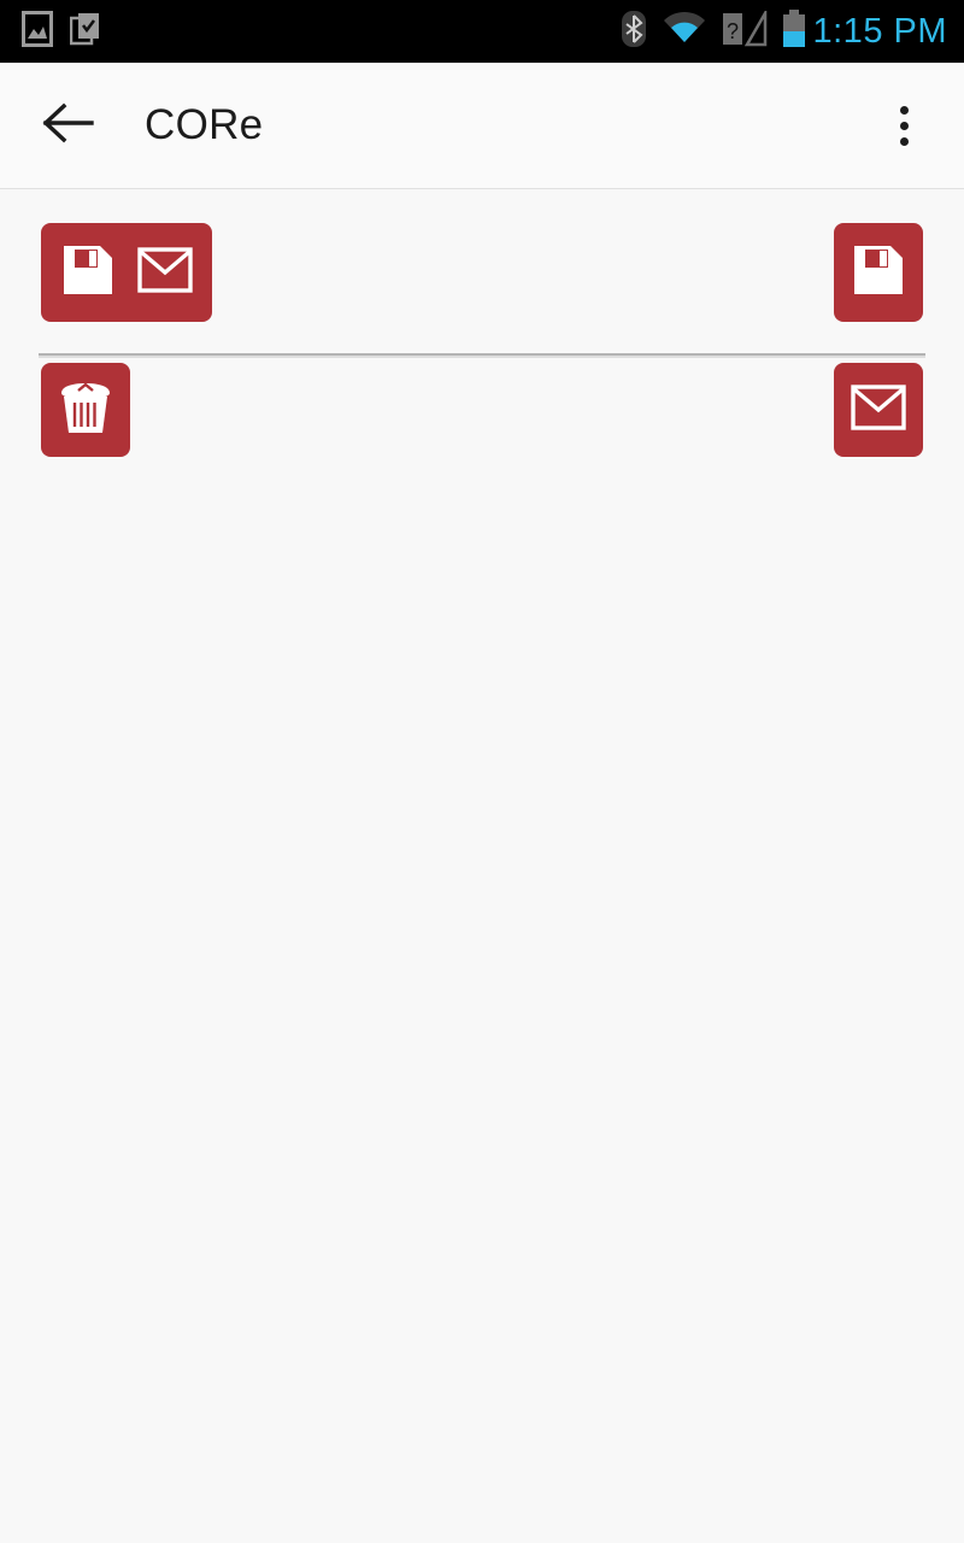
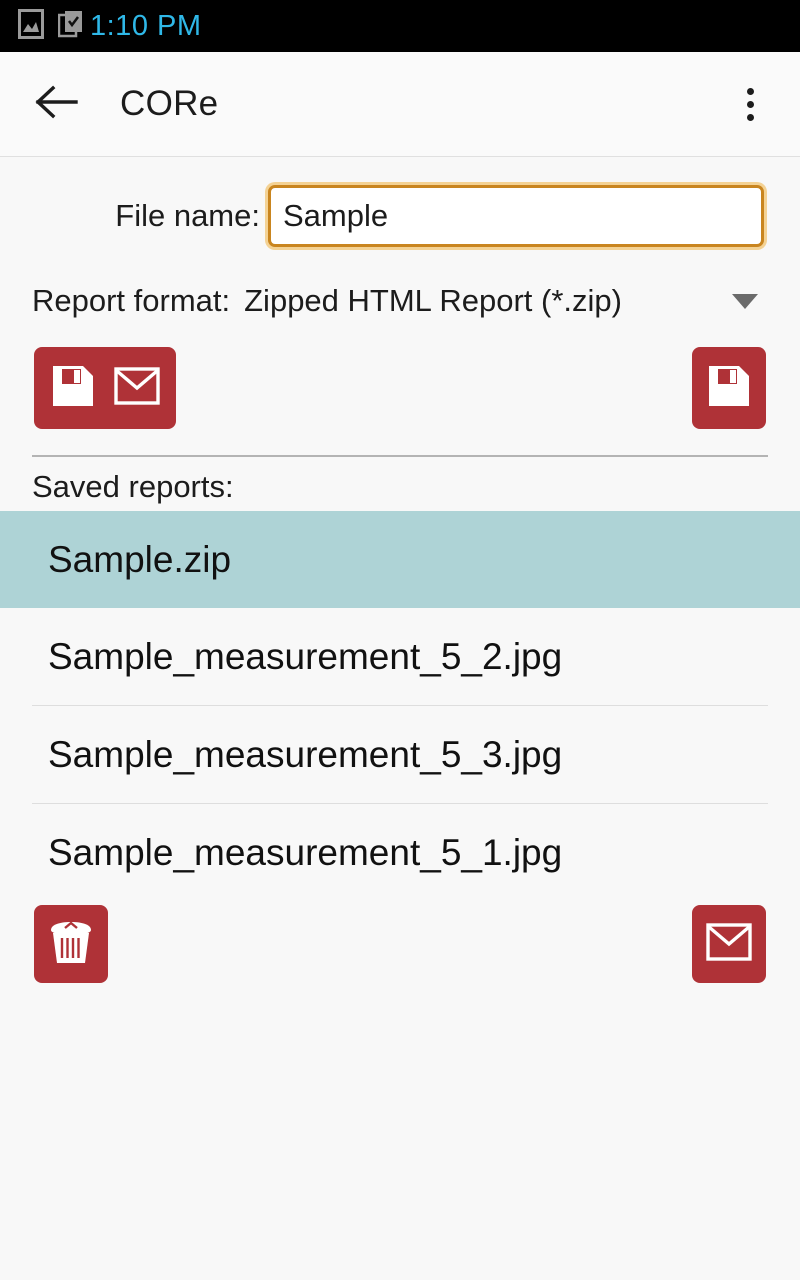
- ?
- 1:15 PM
+ 1:10 PM
  CORe
+ File name:
+ Sample
+ Report format:
+ Zipped HTML Report (*.zip)
+ Saved reports:
+ Sample.zip
+ Sample_measurement_5_2.jpg
+ Sample_measurement_5_3.jpg
+ Sample_measurement_5_1.jpg
